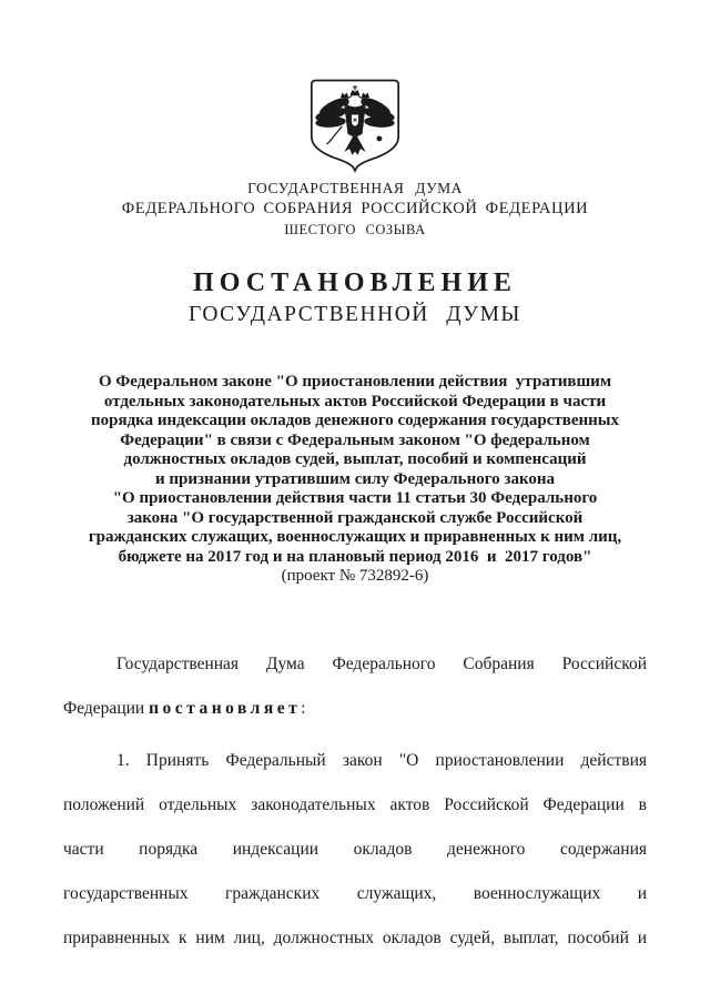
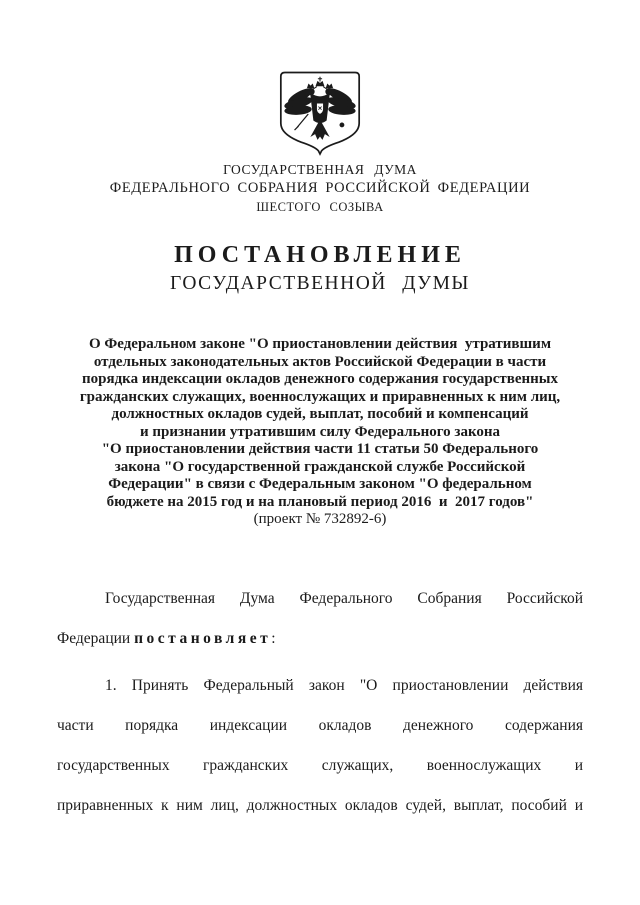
  ГОСУДАРСТВЕННАЯ ДУМА
  ФЕДЕРАЛЬНОГО СОБРАНИЯ РОССИЙСКОЙ ФЕДЕРАЦИИ
  ШЕСТОГО СОЗЫВА
  ПОСТАНОВЛЕНИЕ
  ГОСУДАРСТВЕННОЙ ДУМЫ
  О Федеральном законе "О приостановлении действия утратившим
  отдельных законодательных актов Российской Федерации в части
  порядка индексации окладов денежного содержания государственных
- Федерации" в связи с Федеральным законом "О федеральном
+ гражданских служащих, военнослужащих и приравненных к ним лиц,
  должностных окладов судей, выплат, пособий и компенсаций
  и признании утратившим силу Федерального закона
- "О приостановлении действия части 11 статьи 30 Федерального
+ "О приостановлении действия части 11 статьи 50 Федерального
  закона "О государственной гражданской службе Российской
- гражданских служащих, военнослужащих и приравненных к ним лиц,
+ Федерации" в связи с Федеральным законом "О федеральном
- бюджете на 2017 год и на плановый период 2016 и 2017 годов"
+ бюджете на 2015 год и на плановый период 2016 и 2017 годов"
  (проект № 732892-6)
  Государственная Дума Федерального Собрания Российской
  Федерации постановляет:
  1. Принять Федеральный закон "О приостановлении действия
- положений отдельных законодательных актов Российской Федерации в
  части порядка индексации окладов денежного содержания
  государственных гражданских служащих, военнослужащих и
  приравненных к ним лиц, должностных окладов судей, выплат, пособий и
